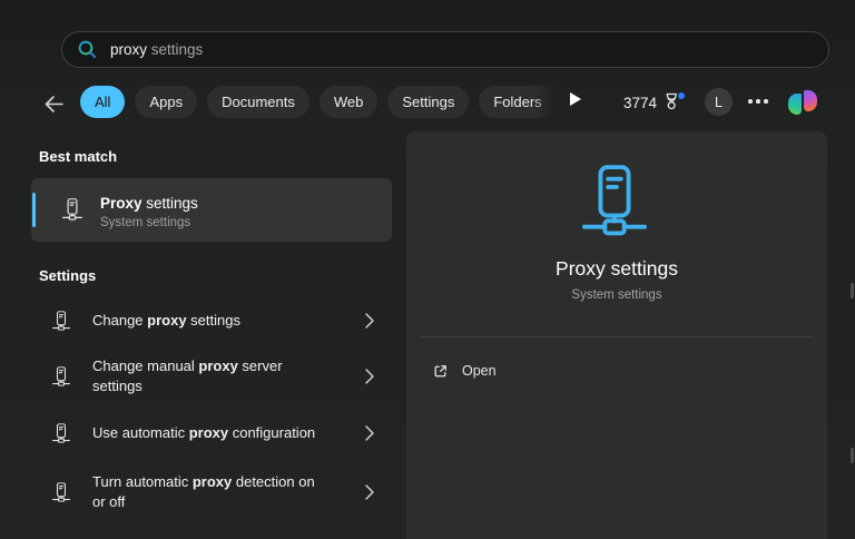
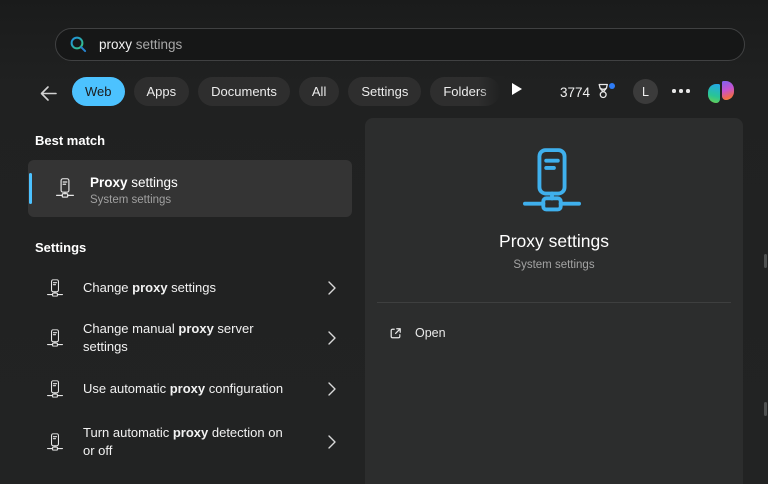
  proxy
  settings
- All
+ Web
  Apps
  Documents
- Web
+ All
  Settings
  Folde
  3774
  L
  Best match
  Proxy settings
  System settings
  Settings
  Change proxy settings
  Change manual proxy server
  settings
  Use automatic proxy configuration
  Turn automatic proxy detection on
  or off
  Proxy settings
  System settings
  Open
